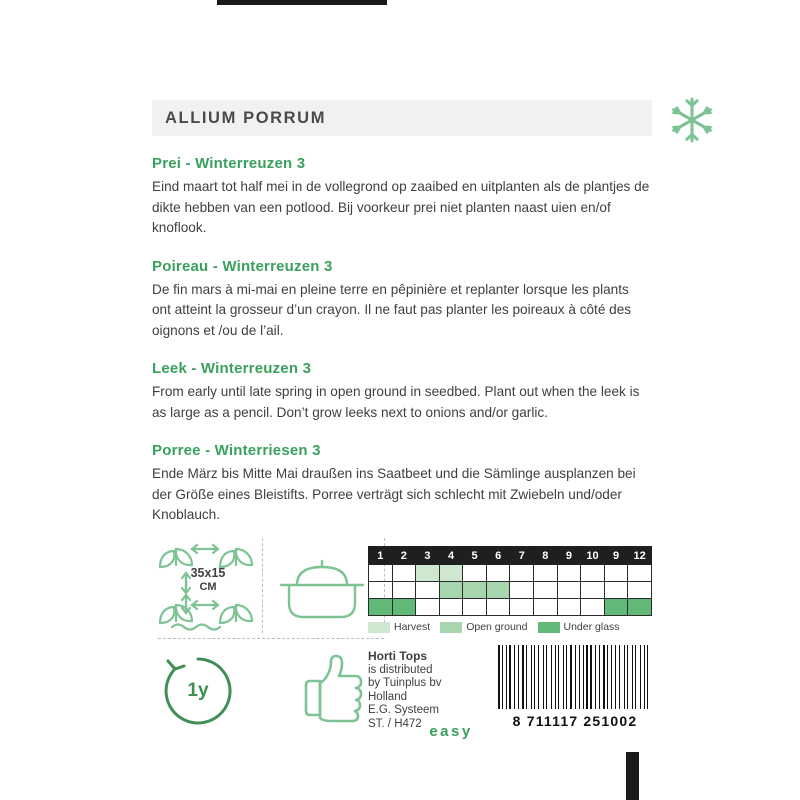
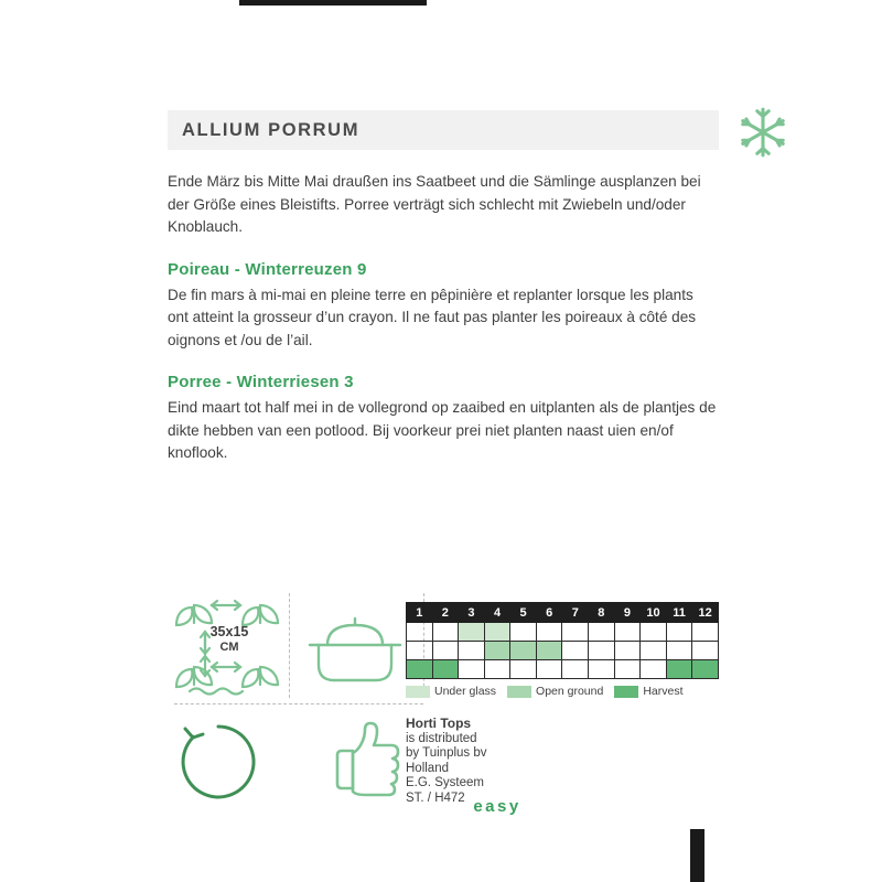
  ALLIUM PORRUM
- Prei - Winterreuzen 3
- Eind maart tot half mei in de vollegrond op zaaibed en uitplanten als de plantjes de dikte hebben van een potlood. Bij voorkeur prei niet planten naast uien en/of knoflook.
+ Ende März bis Mitte Mai draußen ins Saatbeet und die Sämlinge ausplanzen bei der Größe eines Bleistifts. Porree verträgt sich schlecht mit Zwiebeln und/oder Knoblauch.
- Poireau - Winterreuzen 3
+ Poireau - Winterreuzen 9
  De fin mars à mi-mai en pleine terre en pêpinière et replanter lorsque les plants ont atteint la grosseur d’un crayon. Il ne faut pas planter les poireaux à côté des oignons et /ou de l’ail.
- Leek - Winterreuzen 3
- From early until late spring in open ground in seedbed. Plant out when the leek is as large as a pencil. Don’t grow leeks next to onions and/or garlic.
  Porree - Winterriesen 3
- Ende März bis Mitte Mai draußen ins Saatbeet und die Sämlinge ausplanzen bei der Größe eines Bleistifts. Porree verträgt sich schlecht mit Zwiebeln und/oder Knoblauch.
+ Eind maart tot half mei in de vollegrond op zaaibed en uitplanten als de plantjes de dikte hebben van een potlood. Bij voorkeur prei niet planten naast uien en/of knoflook.
  35x15
  CM
- 1	2	3	4	5	6	7	8	9	10	9	12
+ 1	2	3	4	5	6	7	8	9	10	11	12
- Harvest
+ Under glass
  Open ground
- Under glass
+ Harvest
- 1y
  easy
  Horti Tops
  is distributed
  by Tuinplus bv
  Holland
  E.G. Systeem
  ST. / H472
- 8 711117 251002
